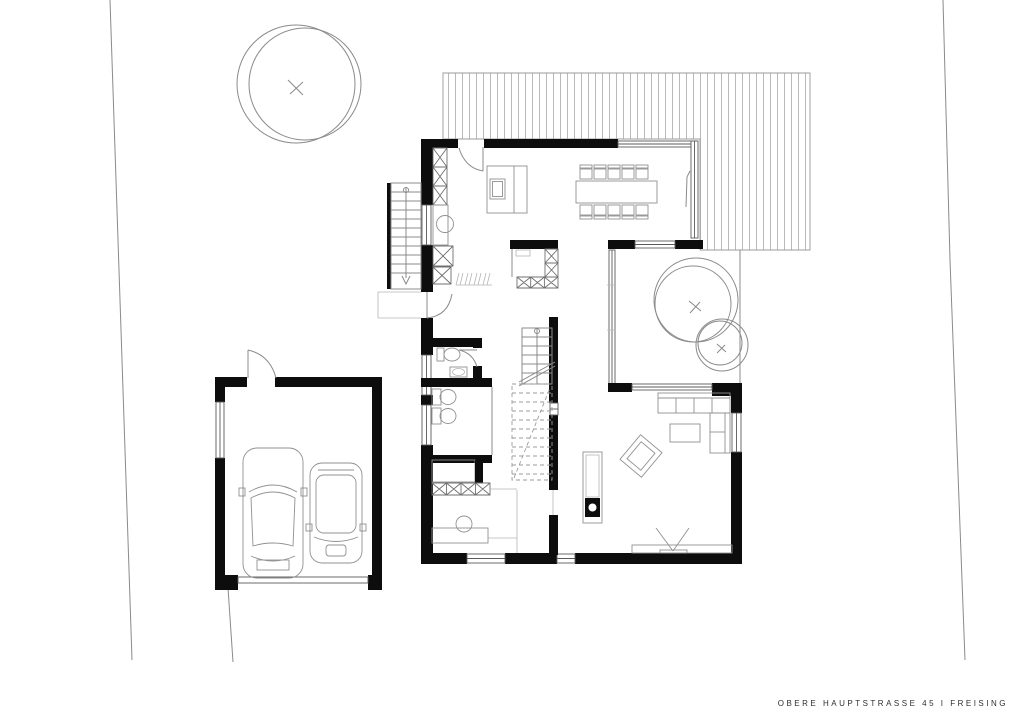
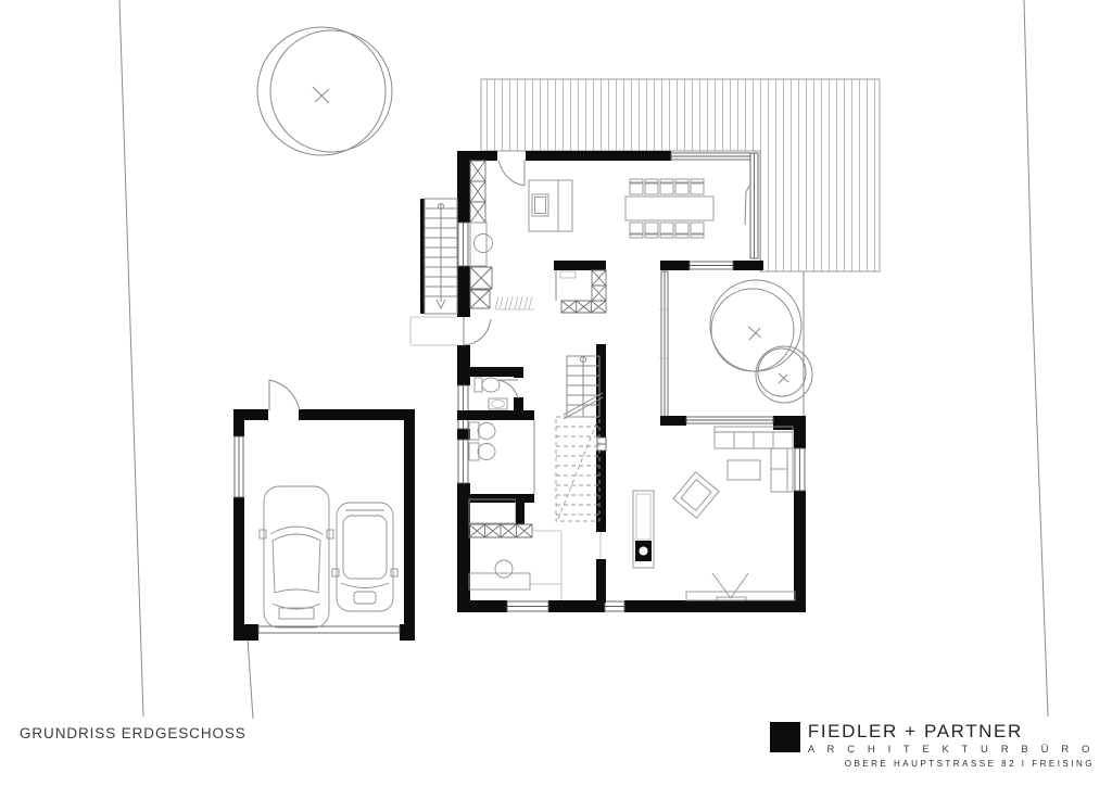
+ GRUNDRISS ERDGESCHOSS
+ FIEDLER + PARTNER
+ A R C H I T E K T U R B Ü R O
- OBERE HAUPTSTRASSE 45 I FREISING
+ OBERE HAUPTSTRASSE 82 I FREISING
